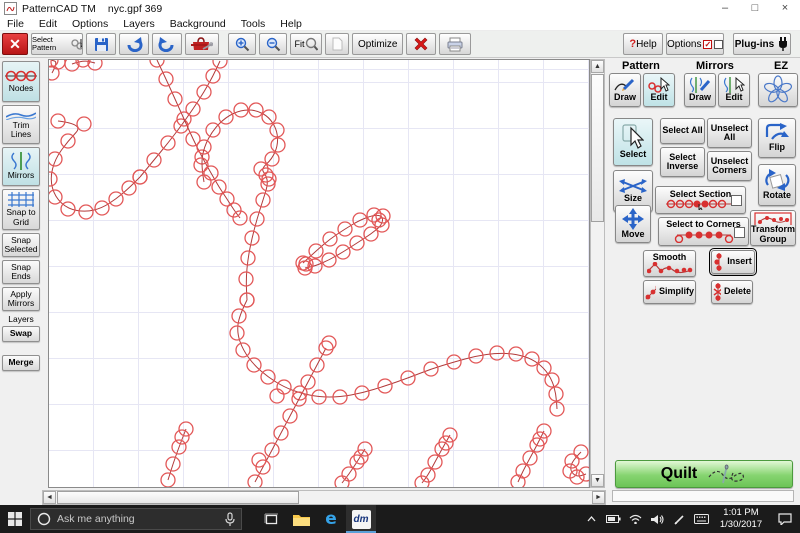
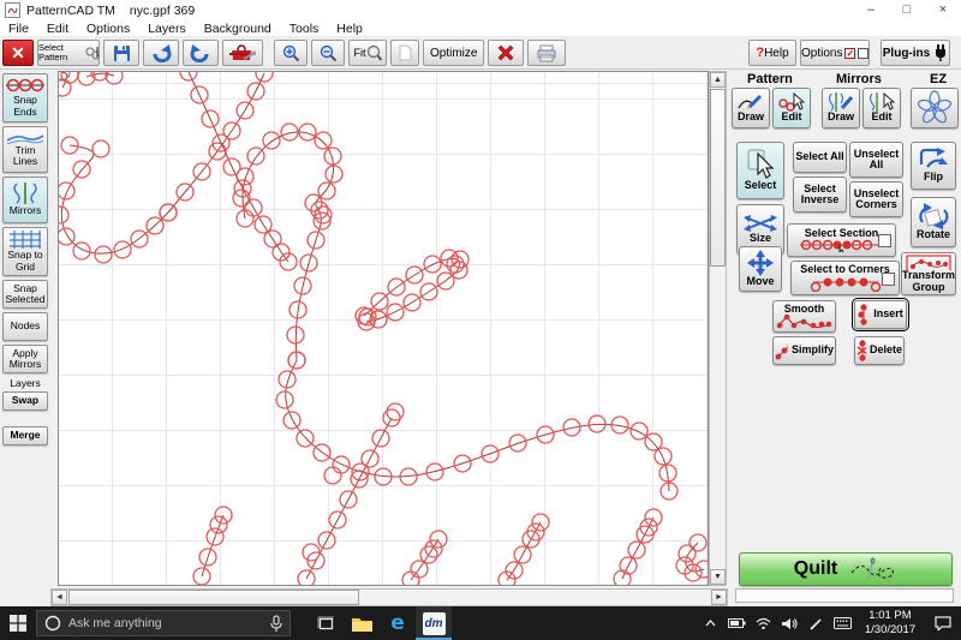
  PatternCAD TM
  nyc.gpf 369
  –
  □
  ×
  File
  Edit
  Options
  Layers
  Background
  Tools
  Help
  ✕
  Select Pattern
  Fit
  Optimize
  ?
  Help
  Options
  ✓
  Plug-ins
- Nodes
+ Snap Ends
  Trim Lines
  Mirrors
  Snap to Grid
  Snap Selected
- Snap Ends
+ Nodes
  Apply Mirrors
  Layers
  Swap
  Merge
  Pattern
  Mirrors
  EZ
  Draw
  Edit
  Draw
  Edit
  Select
  Select All
  Unselect All
  Flip
  Select Inverse
  Unselect Corners
  Size
  Rotate
  Select Section
  Move
  Select to Corners
  Transform Group
  Smooth
  Insert
  Simplify
  Delete
  Quilt
  Ask me anything
  e
  dm
  1:01 PM
  1/30/2017
